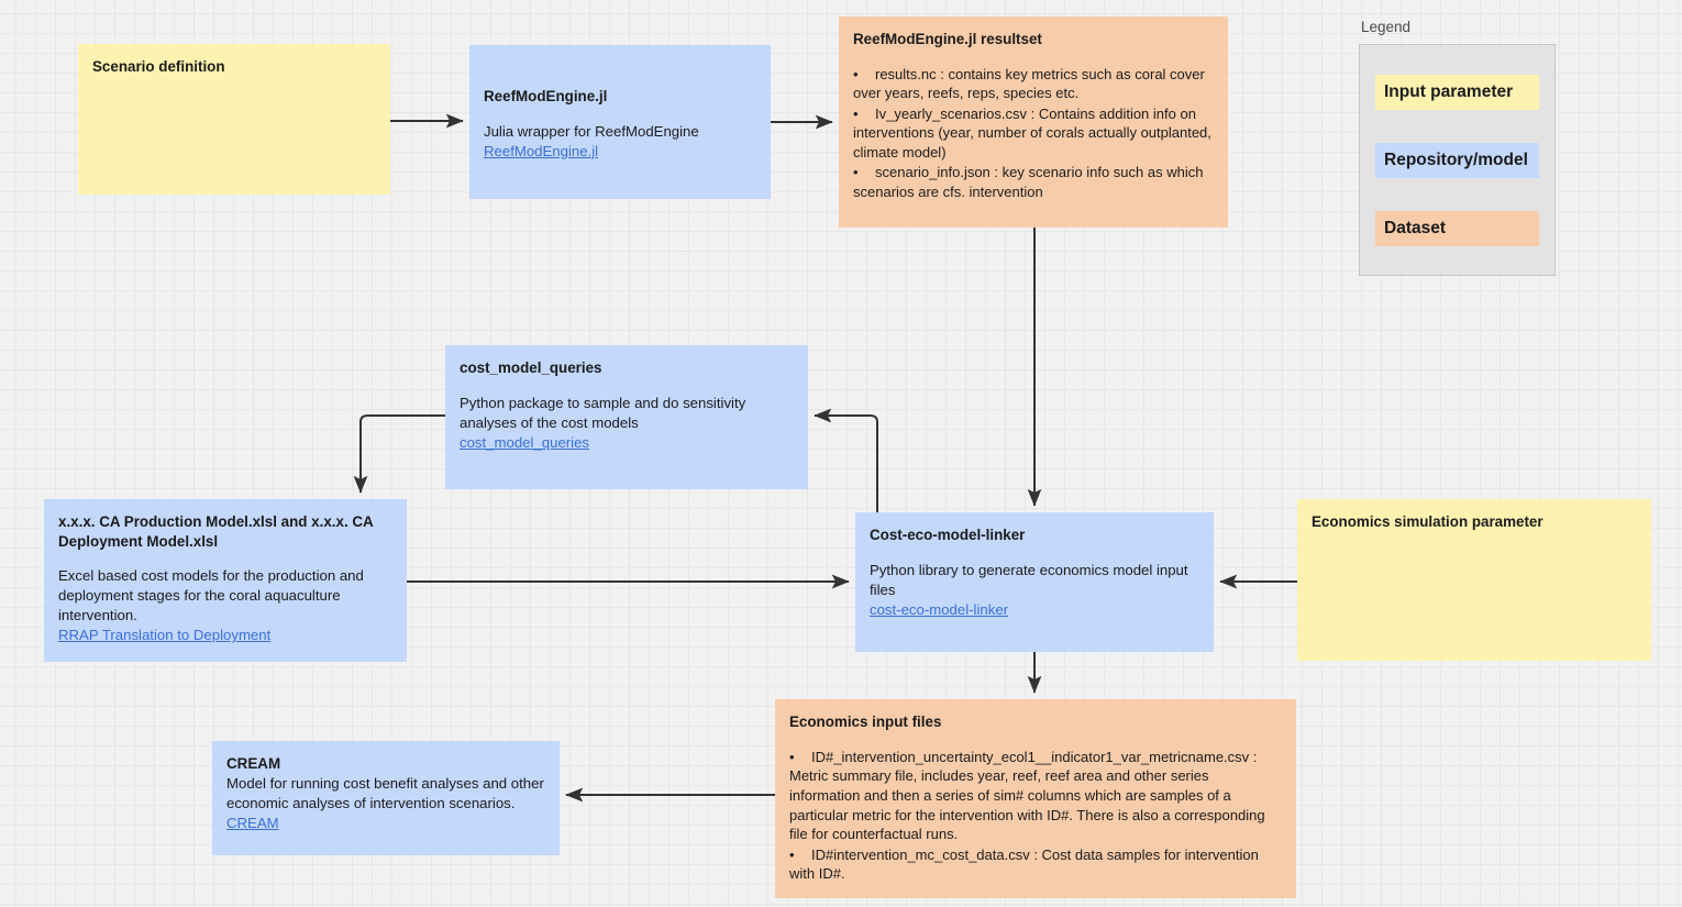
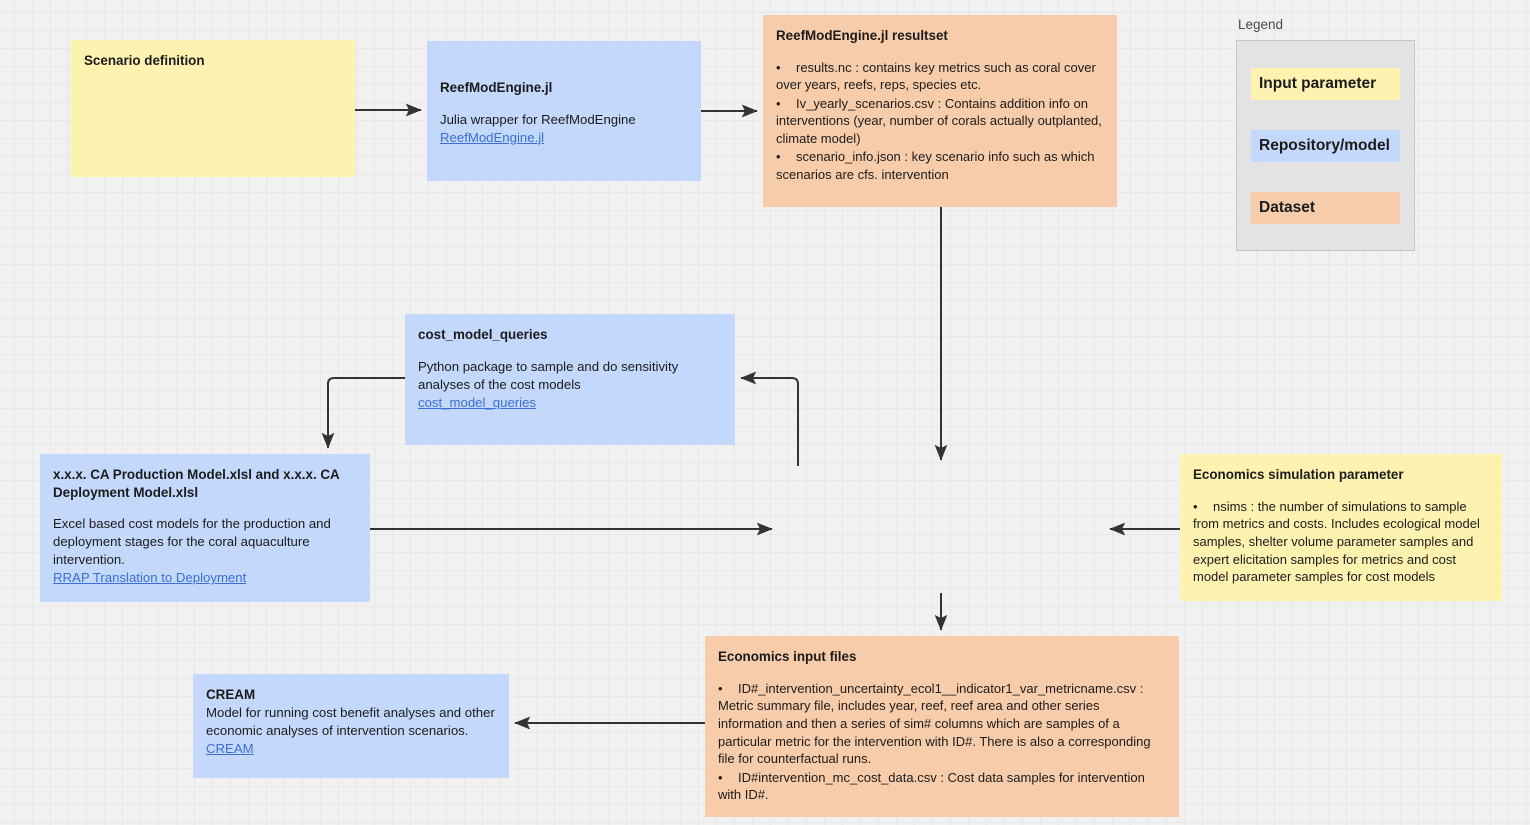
  Scenario definition
  ReefModEngine.jl
  Julia wrapper for ReefModEngine
  ReefModEngine.jl
  ReefModEngine.jl resultset
  • results.nc : contains key metrics such as coral cover over years, reefs, reps, species etc.
  • Iv_yearly_scenarios.csv : Contains addition info on interventions (year, number of corals actually outplanted, climate model)
  • scenario_info.json : key scenario info such as which scenarios are cfs. intervention
  cost_model_queries
  Python package to sample and do sensitivity analyses of the cost models
  cost_model_queries
  x.x.x. CA Production Model.xlsl and x.x.x. CA Deployment Model.xlsl
  Excel based cost models for the production and deployment stages for the coral aquaculture intervention.
  RRAP Translation to Deployment
- Cost-eco-model-linker
- Python library to generate economics model input files
- cost-eco-model-linker
  Economics simulation parameter
+ • nsims : the number of simulations to sample from metrics and costs. Includes ecological model samples, shelter volume parameter samples and expert elicitation samples for metrics and cost model parameter samples for cost models
  Economics input files
  • ID#_intervention_uncertainty_ecol1__indicator1_var_metricname.csv : Metric summary file, includes year, reef, reef area and other series information and then a series of sim# columns which are samples of a particular metric for the intervention with ID#. There is also a corresponding file for counterfactual runs.
  • ID#intervention_mc_cost_data.csv : Cost data samples for intervention with ID#.
  CREAM
  Model for running cost benefit analyses and other economic analyses of intervention scenarios.
  CREAM
  Legend
  Input parameter
  Repository/model
  Dataset
